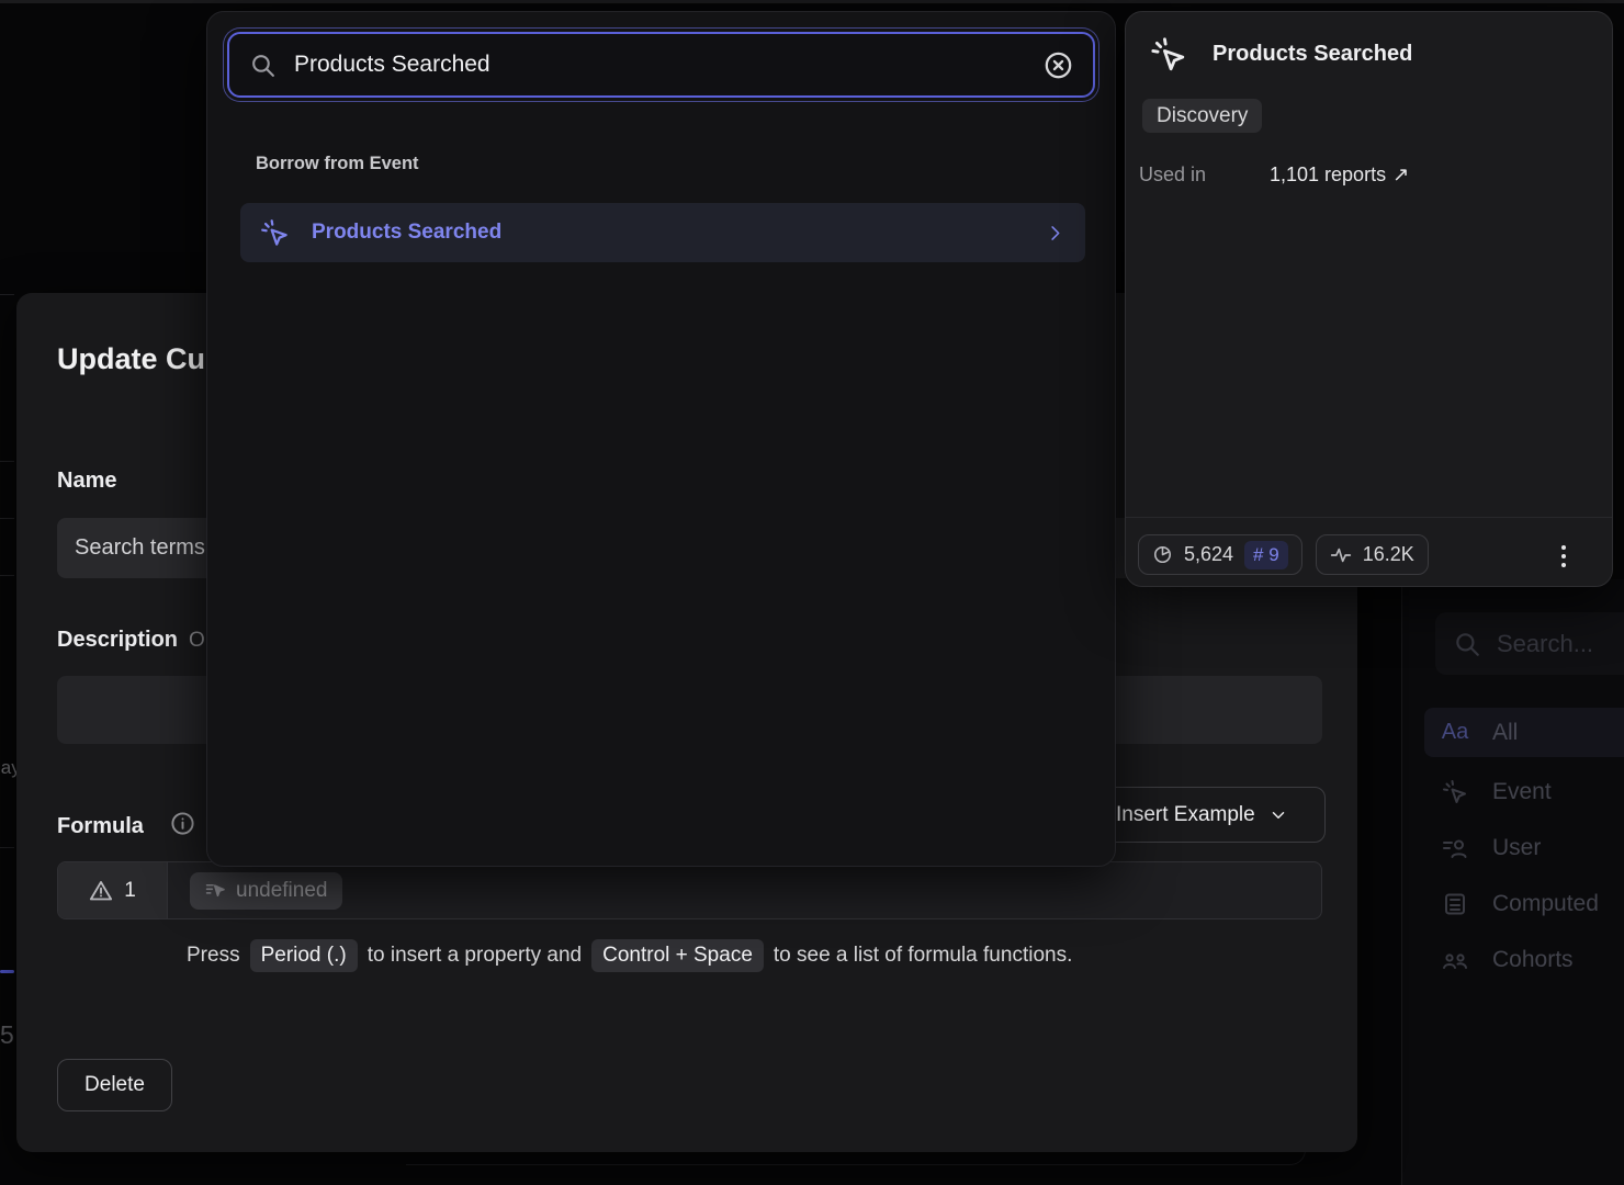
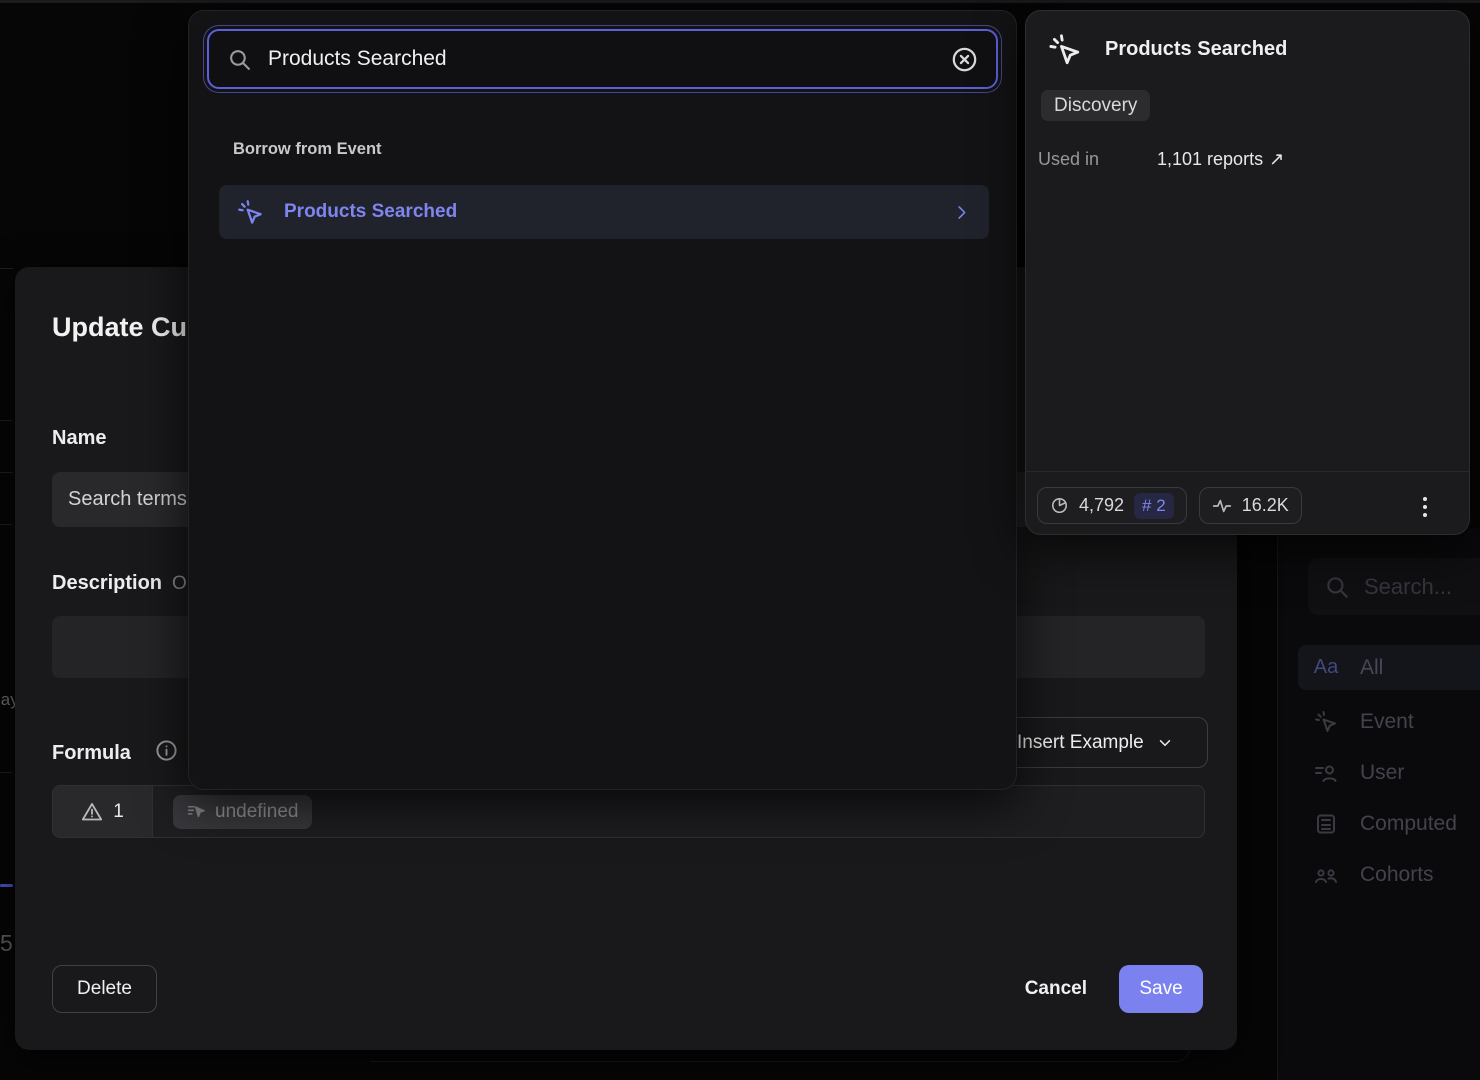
  5
  Search...
  Aa
  All
  Event
  User
  Computed
  Cohorts
  Name
  Search terms
  Description
  Formula
  Insert Example
  1
  undefined
- Press
- Period (.)
- to insert a property and
- Control + Space
- to see a list of formula functions.
  Delete
+ Cancel
+ Save
  Products Searched
  Borrow from Event
  Products Searched
  Products Searched
  Discovery
  Used in
  1,101 reports
  ↗
- 5,624
+ 4,792
- # 9
+ # 2
  16.2K
